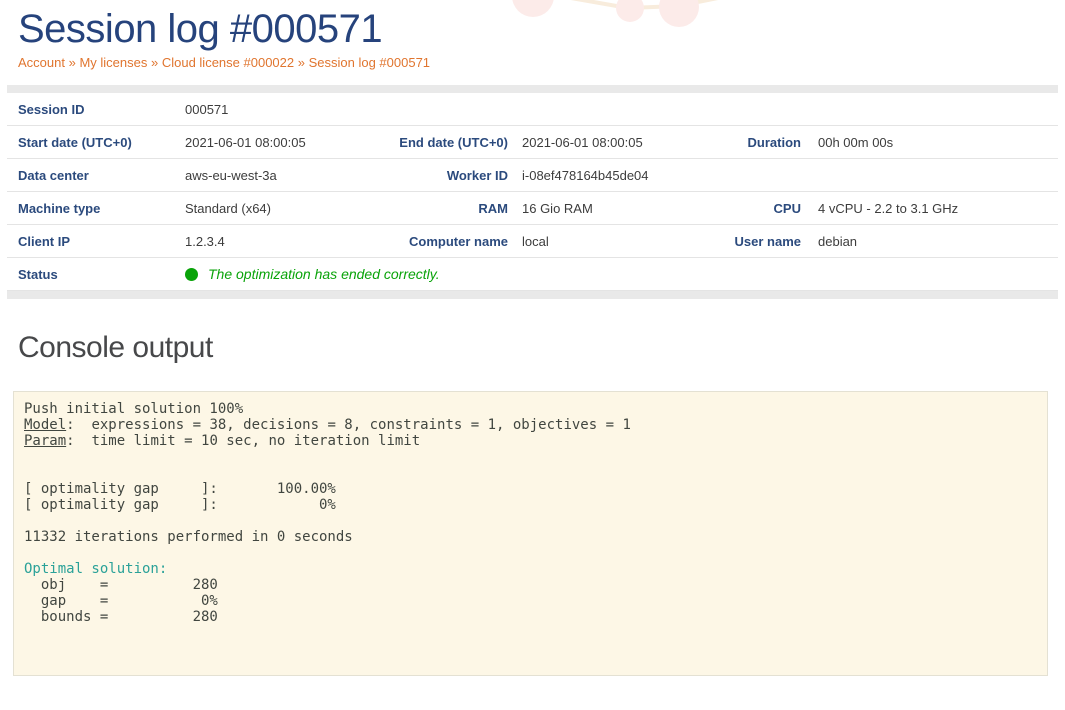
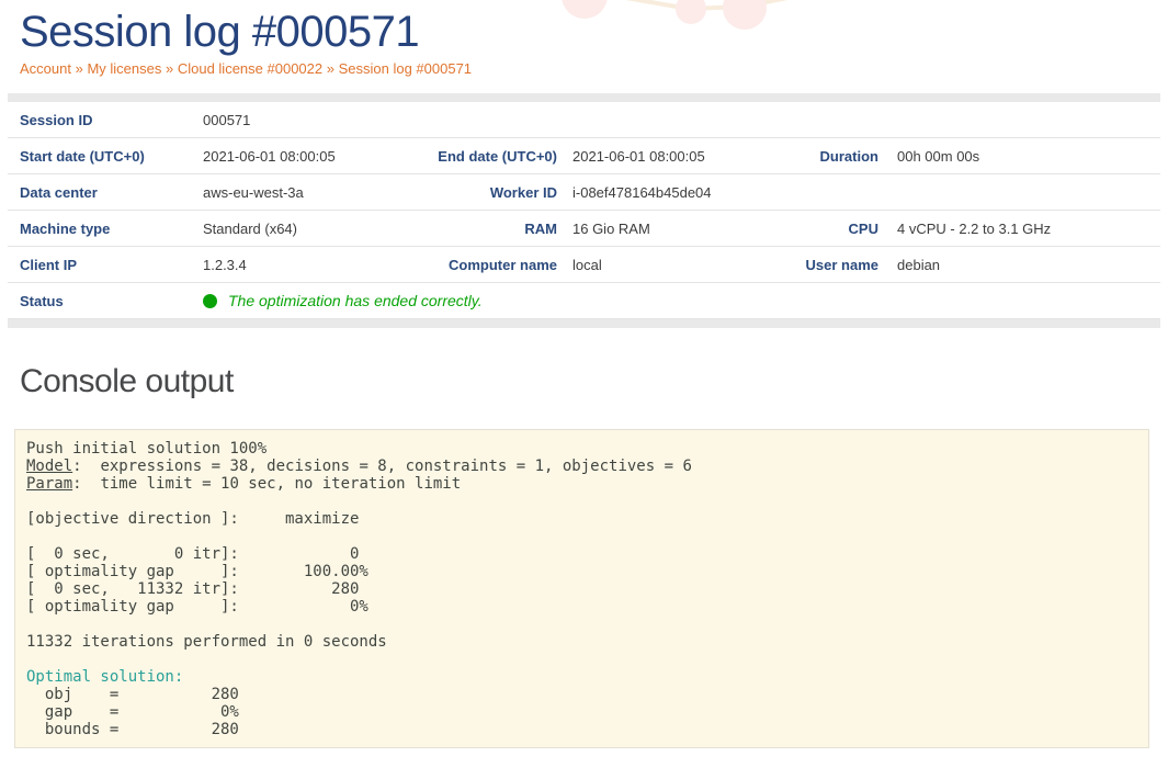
  Session log #000571
  Account » My licenses » Cloud license #000022 » Session log #000571
  Session ID
  000571
  Start date (UTC+0)
  2021-06-01 08:00:05
  End date (UTC+0)
  2021-06-01 08:00:05
  Duration
  00h 00m 00s
  Data center
  aws-eu-west-3a
  Worker ID
  i-08ef478164b45de04
  Machine type
  Standard (x64)
  RAM
  16 Gio RAM
  CPU
  4 vCPU - 2.2 to 3.1 GHz
  Client IP
  1.2.3.4
  Computer name
  local
  User name
  debian
  Status
  The optimization has ended correctly.
  Console output
  Push initial solution 100%
- Model: expressions = 38, decisions = 8, constraints = 1, objectives = 1
+ Model: expressions = 38, decisions = 8, constraints = 1, objectives = 6
  Param: time limit = 10 sec, no iteration limit
+ [objective direction ]: maximize
+ [ 0 sec, 0 itr]: 0
  [ optimality gap ]: 100.00%
+ [ 0 sec, 11332 itr]: 280
  [ optimality gap ]: 0%
  11332 iterations performed in 0 seconds
  Optimal solution:
  obj = 280
  gap = 0%
  bounds = 280
